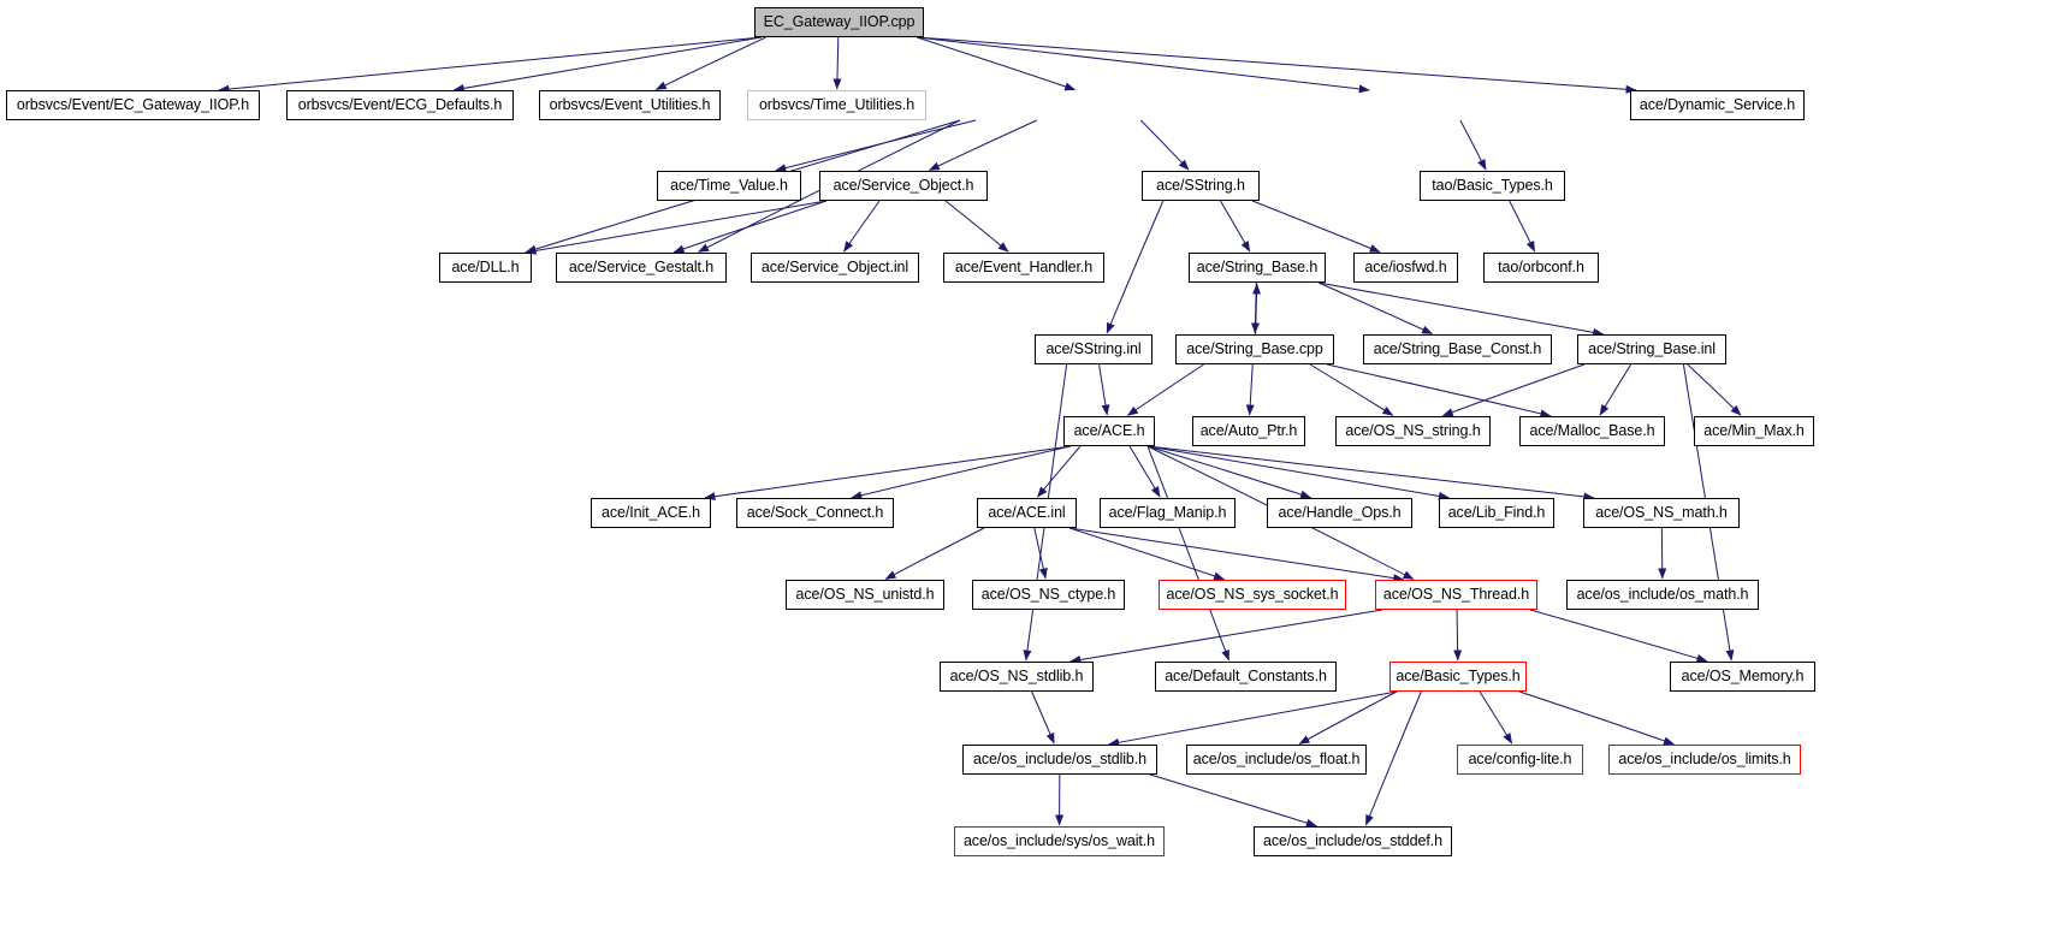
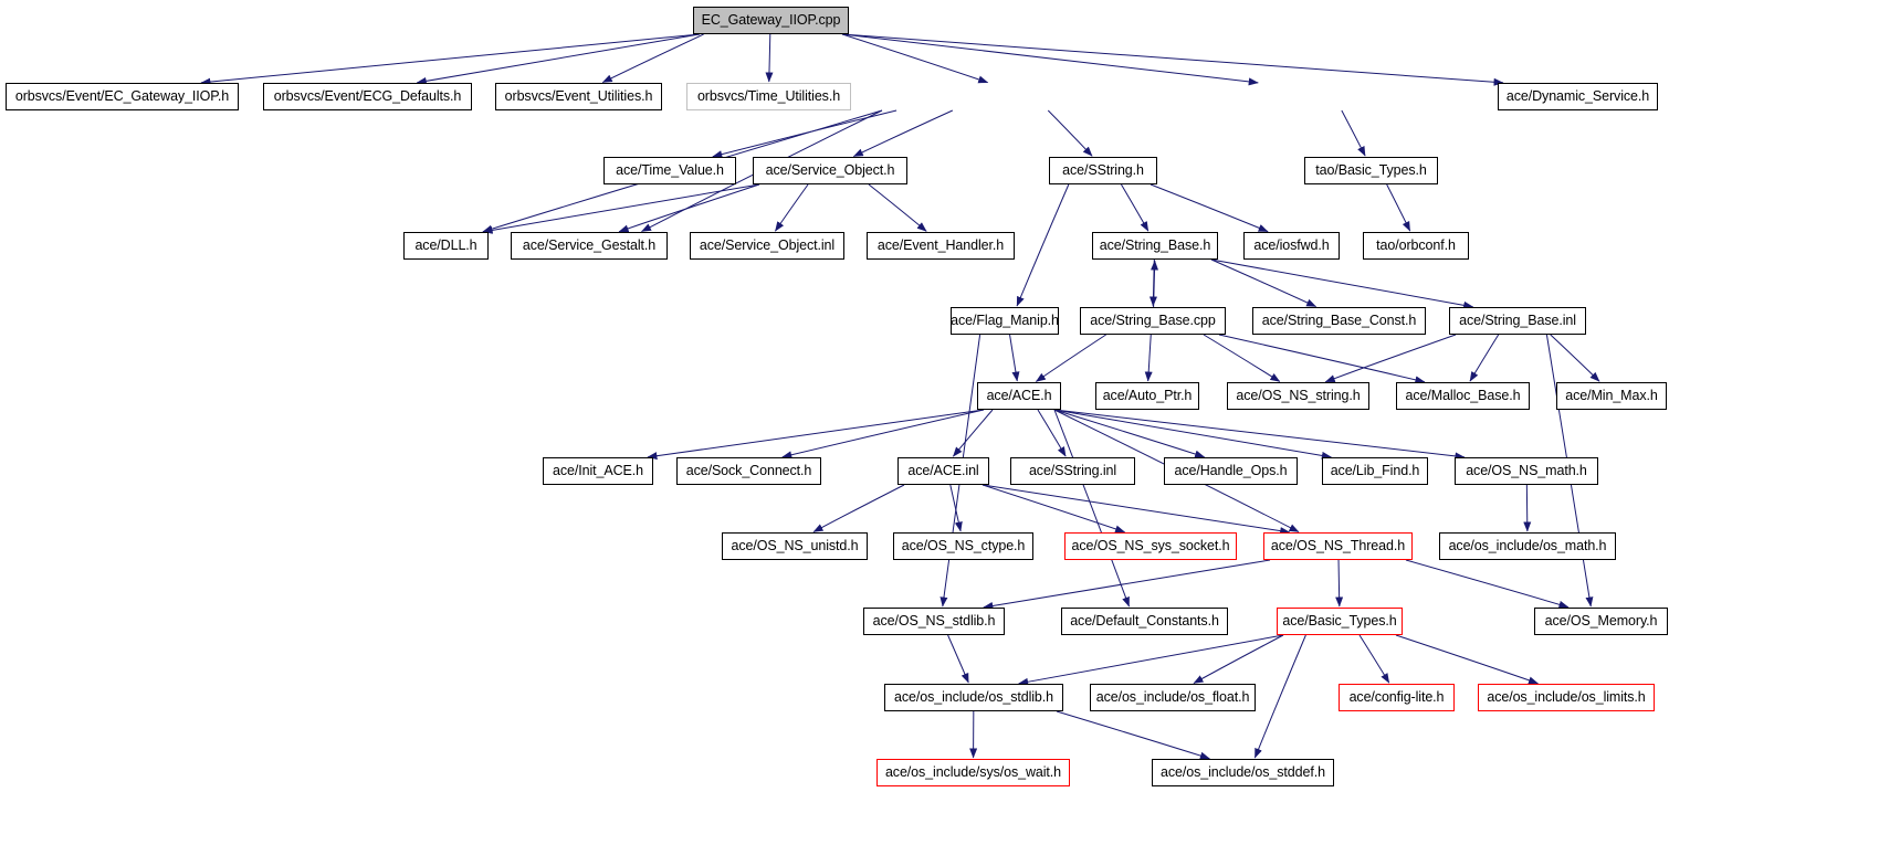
  EC_Gateway_IIOP.cpp
  orbsvcs/Event/EC_Gateway_IIOP.h
  orbsvcs/Event/ECG_Defaults.h
  orbsvcs/Event_Utilities.h
  orbsvcs/Time_Utilities.h
  ace/Dynamic_Service.h
  ace/Time_Value.h
  ace/Service_Object.h
  ace/SString.h
  tao/Basic_Types.h
  ace/DLL.h
  ace/Service_Gestalt.h
  ace/Service_Object.inl
  ace/Event_Handler.h
  ace/String_Base.h
  ace/iosfwd.h
  tao/orbconf.h
- ace/SString.inl
+ ace/Flag_Manip.h
  ace/String_Base.cpp
  ace/String_Base_Const.h
  ace/String_Base.inl
  ace/ACE.h
  ace/Auto_Ptr.h
  ace/OS_NS_string.h
  ace/Malloc_Base.h
  ace/Min_Max.h
  ace/Init_ACE.h
  ace/Sock_Connect.h
  ace/ACE.inl
- ace/Flag_Manip.h
+ ace/SString.inl
  ace/Handle_Ops.h
  ace/Lib_Find.h
  ace/OS_NS_math.h
  ace/OS_NS_unistd.h
  ace/OS_NS_ctype.h
  ace/OS_NS_sys_socket.h
  ace/OS_NS_Thread.h
  ace/os_include/os_math.h
  ace/OS_NS_stdlib.h
  ace/Default_Constants.h
  ace/Basic_Types.h
  ace/OS_Memory.h
  ace/os_include/os_stdlib.h
  ace/os_include/os_float.h
  ace/config-lite.h
  ace/os_include/os_limits.h
  ace/os_include/sys/os_wait.h
  ace/os_include/os_stddef.h
